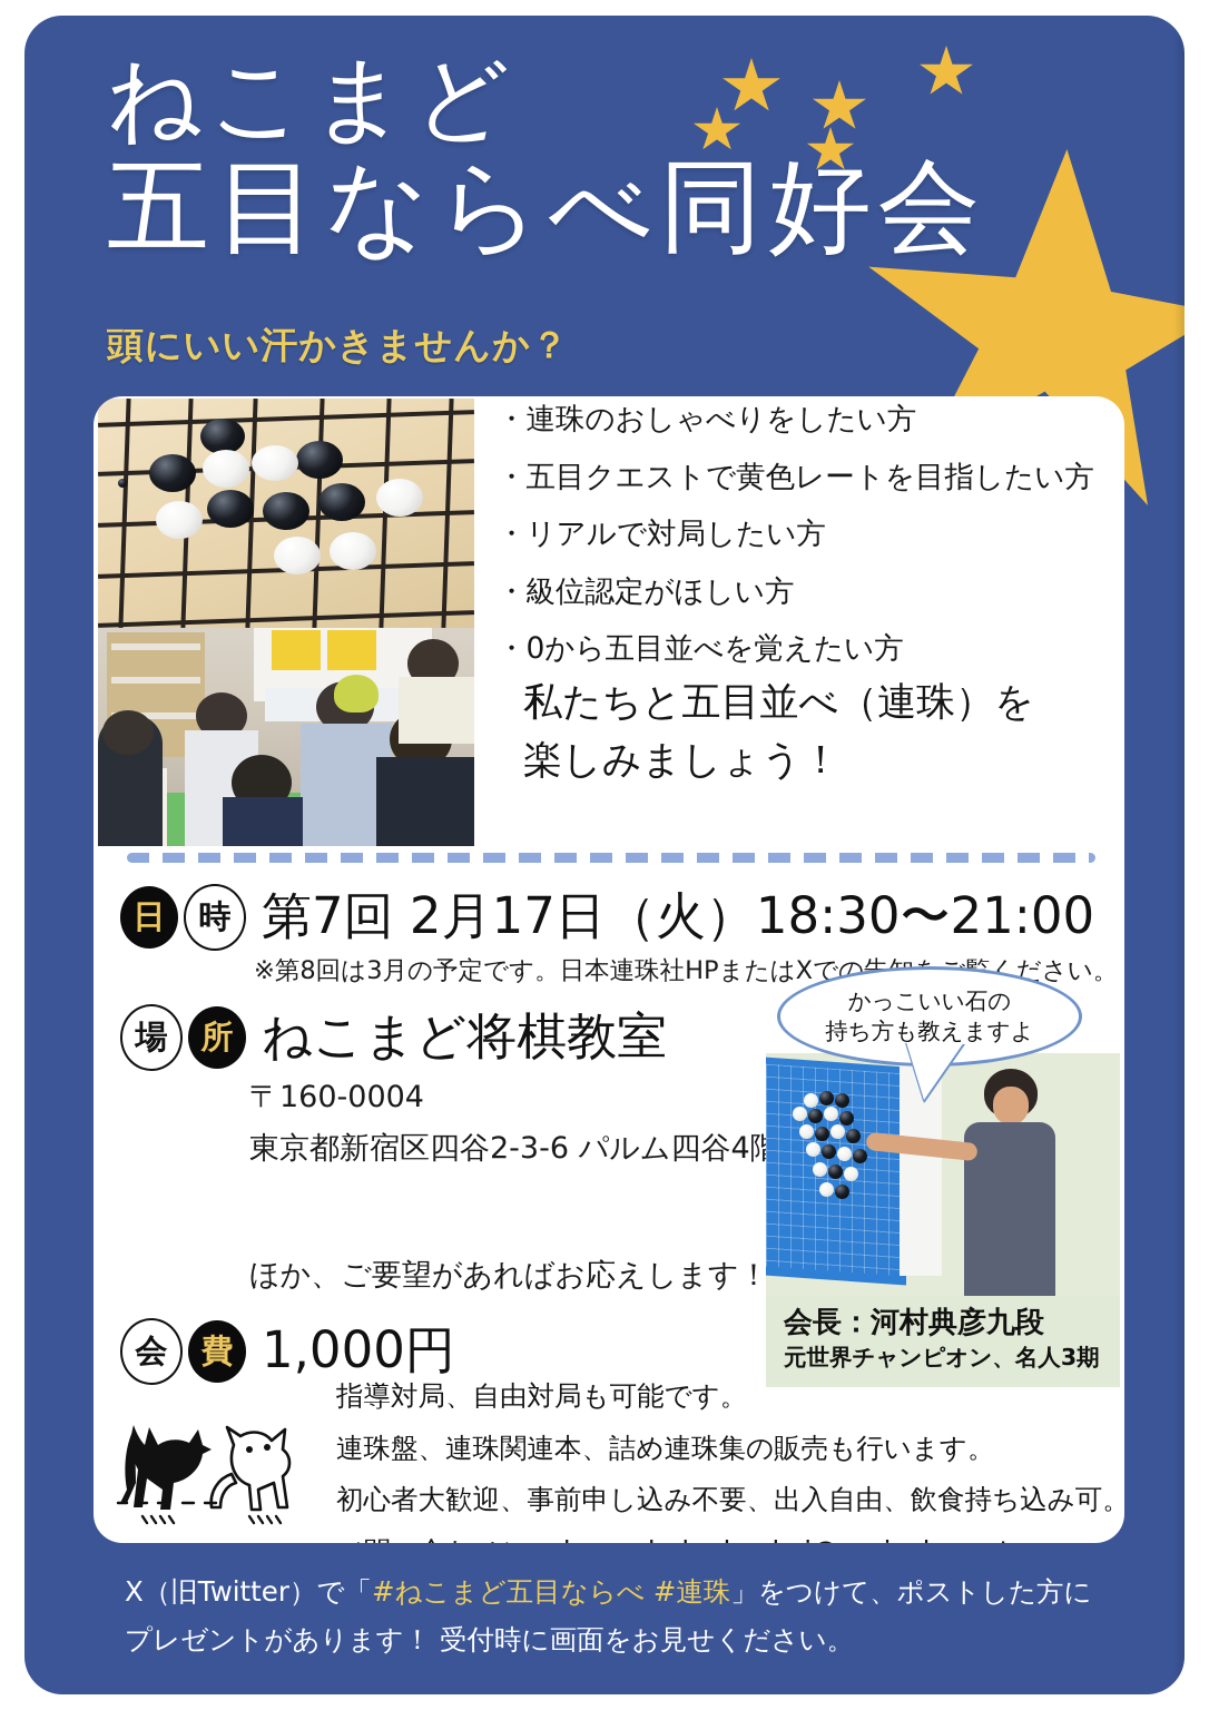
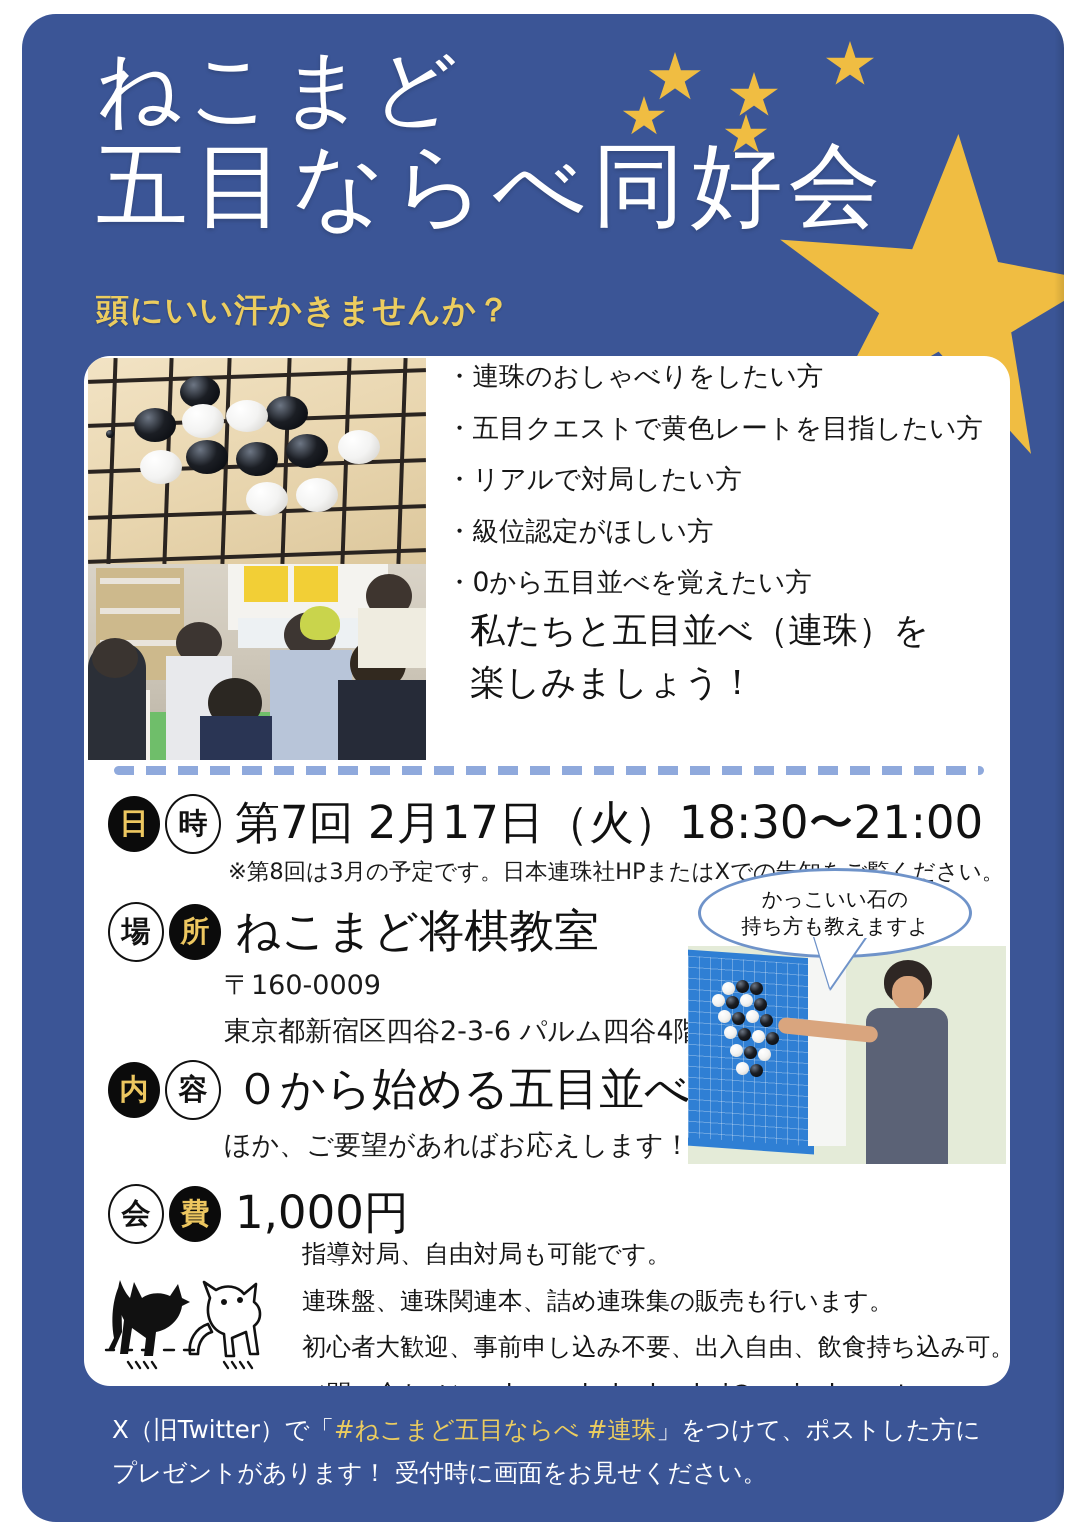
  ・連珠のおしゃべりをしたい方
  ・五目クエストで黄色レートを目指したい方
  ・リアルで対局したい方
  ・級位認定がほしい方
  ・0から五目並べを覚えたい方
  私たちと五目並べ（連珠）を
  楽しみましょう！
  日
  時
  第7回 2月17日（火）18:30〜21:00
  ※第8回は3月の予定です。日本連珠社HPまたはXでのください。
  場
  所
  ねこまど将棋教室
- 〒160-0004
+ 〒160-0009
  東京都新宿区四谷2-3-6 パルム四谷4
+ 内
+ 容
+ ０から始める五目並べ
  ほか、ご要望があればお応えします！
  会
  費
  1,000円
  かっこいい石の
  持ち方も教えますよ
- 会長：河村典彦九段
- 元世界チャンピオン、名人3期
  指導対局、自由対局も可能です。
  連珠盤、連珠関連本、詰め連珠集の販売も行います。
  初心者大歓迎、事前申し込み不要、出入自由、飲食持ち込み可。
  ねこまど
  五目ならべ同好会
  頭にいい汗かきませんか？
  X（旧Twitter）で「#ねこまど五目ならべ #連珠」をつけて、ポストした方に
  プレゼントがあります！ 受付時に画面をお見せください。
